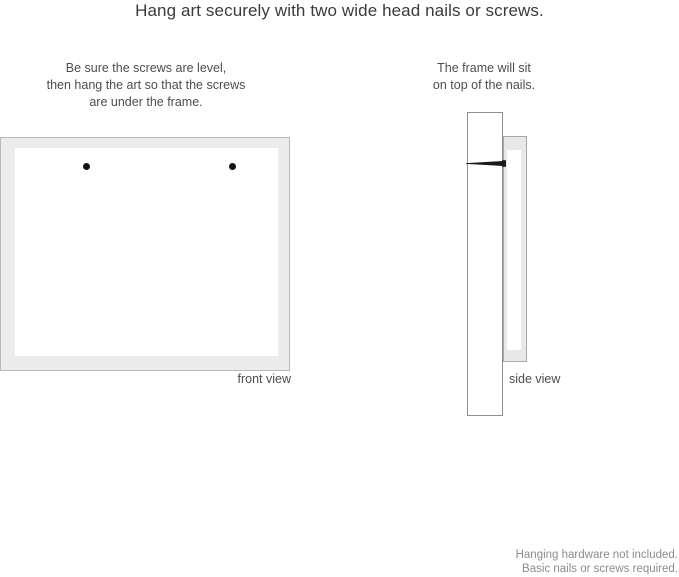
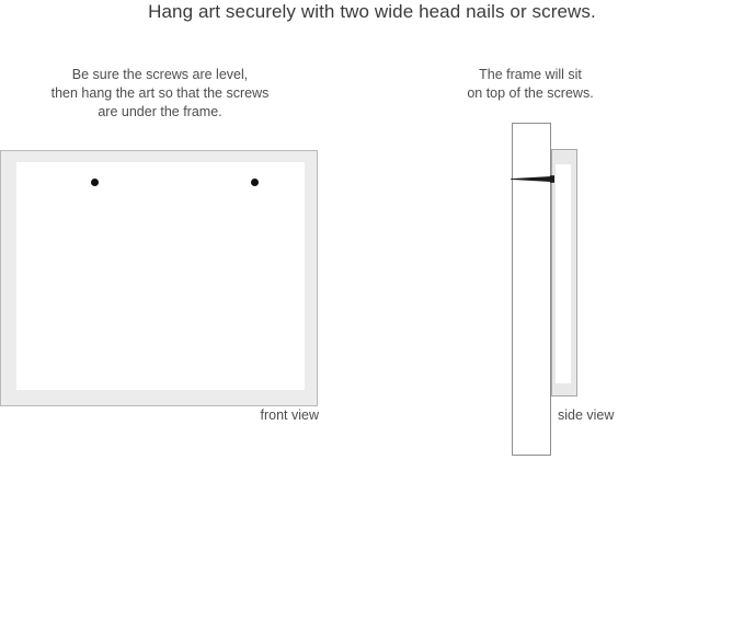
  Hang art securely with two wide head nails or screws.
  Be sure the screws are level,
  then hang the art so that the screws
  are under the frame.
  The frame will sit
- on top of the nails.
+ on top of the screws.
  front view
  side view
- Hanging hardware not included.
- Basic nails or screws required.
